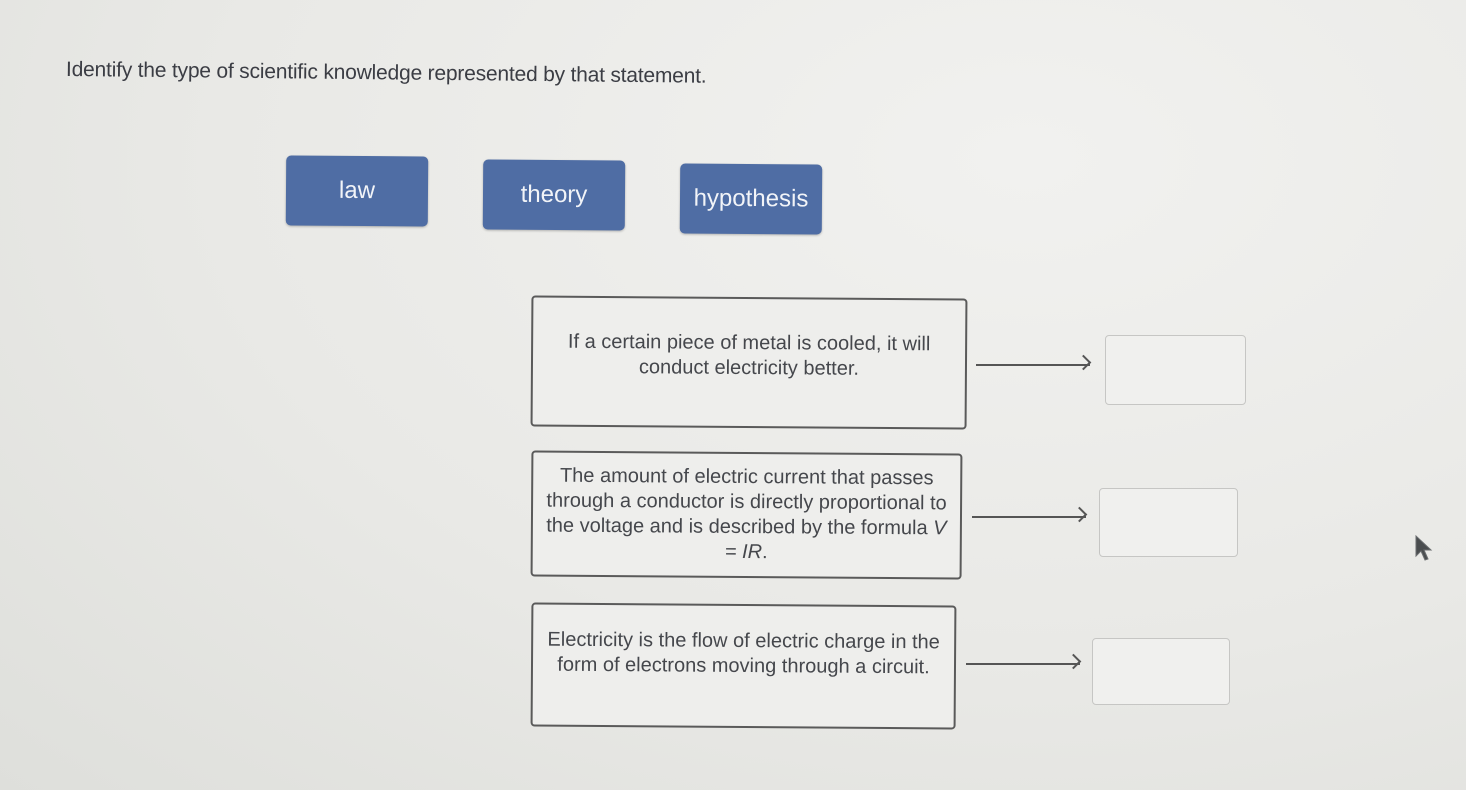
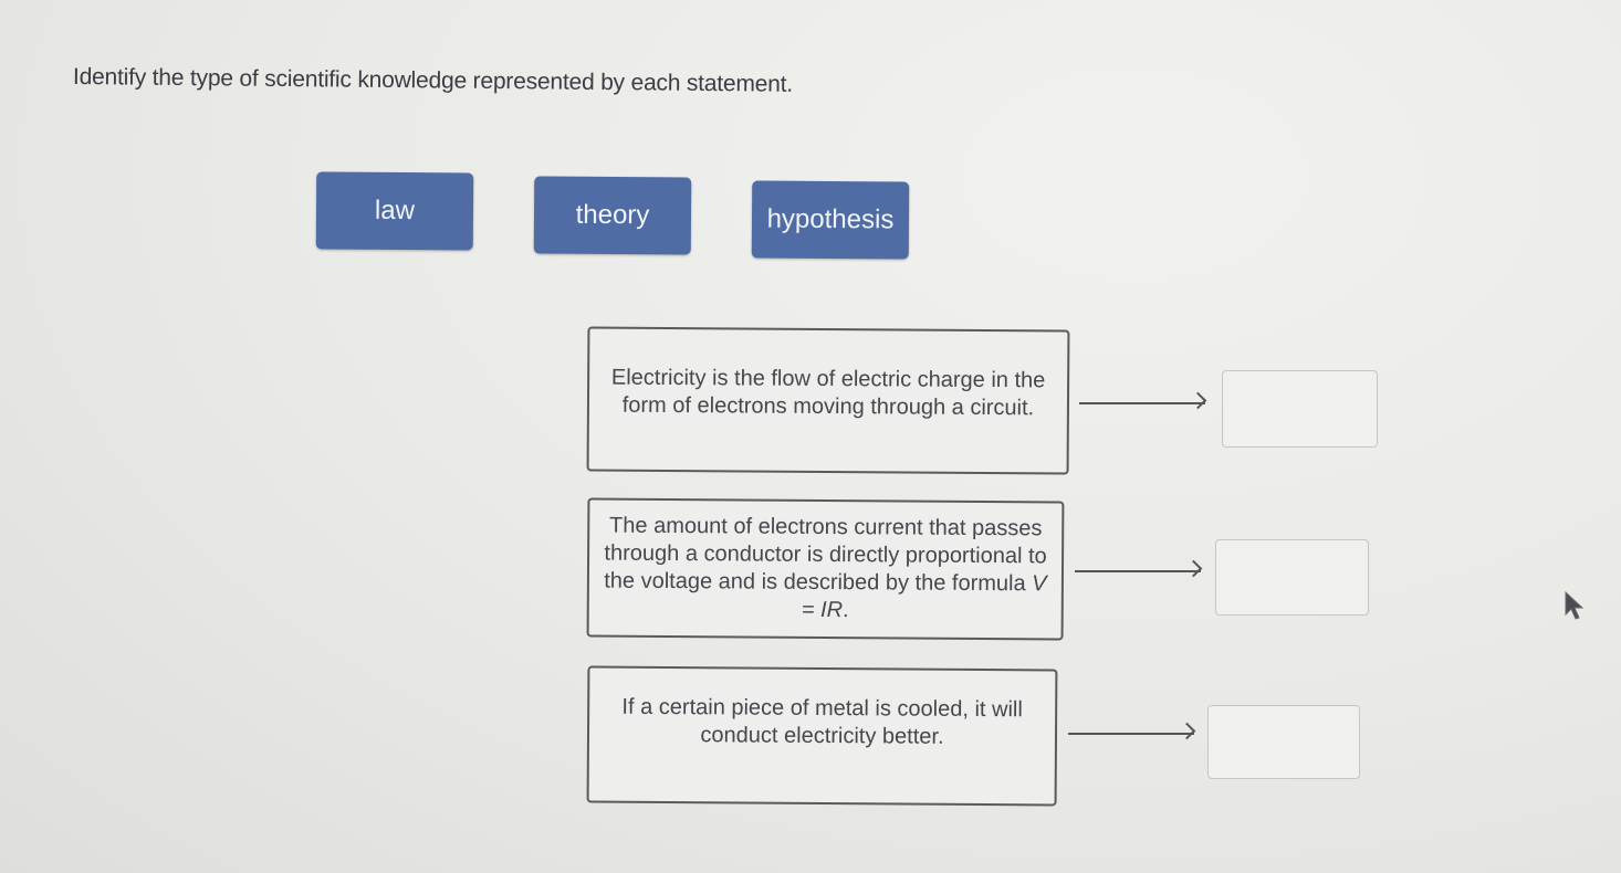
- Identify the type of scientific knowledge represented by that statement.
+ Identify the type of scientific knowledge represented by each statement.
  law
  theory
  hypothesis
- If a certain piece of metal is cooled, it will conduct electricity better.
+ Electricity is the flow of electric charge in the form of electrons moving through a circuit.
- The amount of electric current that passes through a conductor is directly proportional to the voltage and is described by the formula V = IR.
+ The amount of electrons current that passes through a conductor is directly proportional to the voltage and is described by the formula V = IR.
- Electricity is the flow of electric charge in the form of electrons moving through a circuit.
+ If a certain piece of metal is cooled, it will conduct electricity better.
